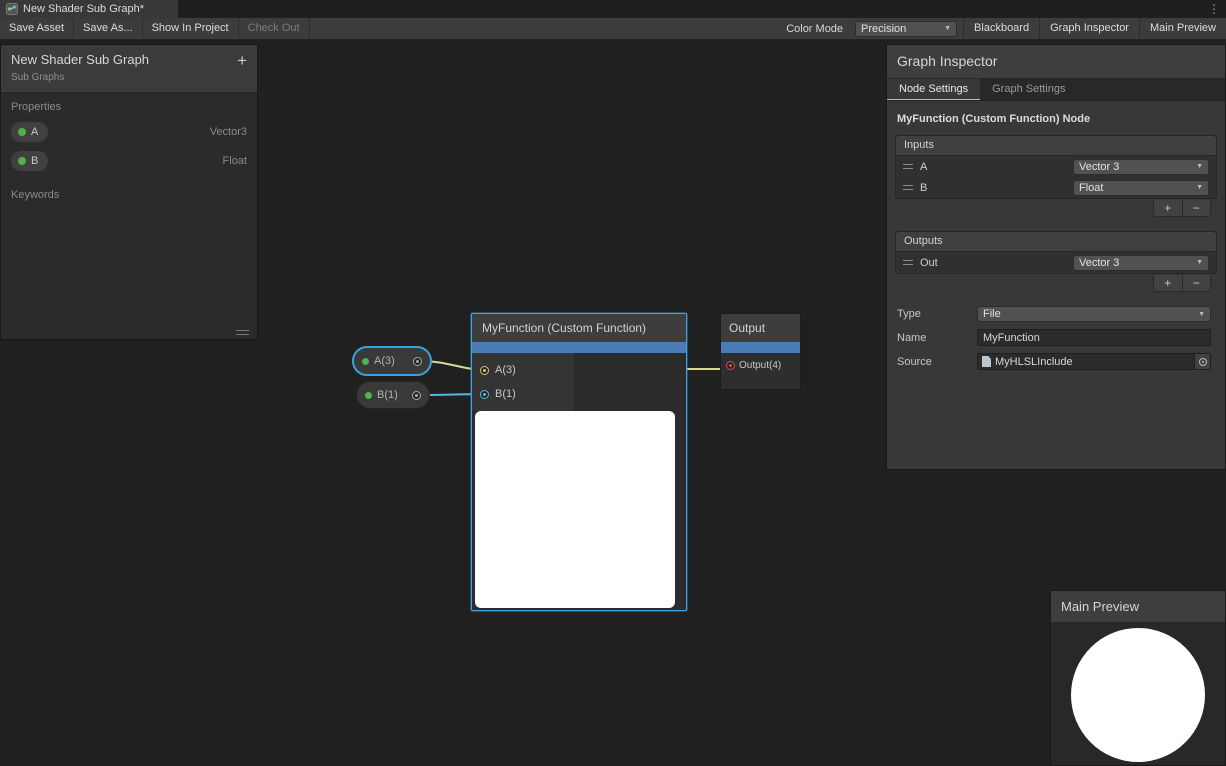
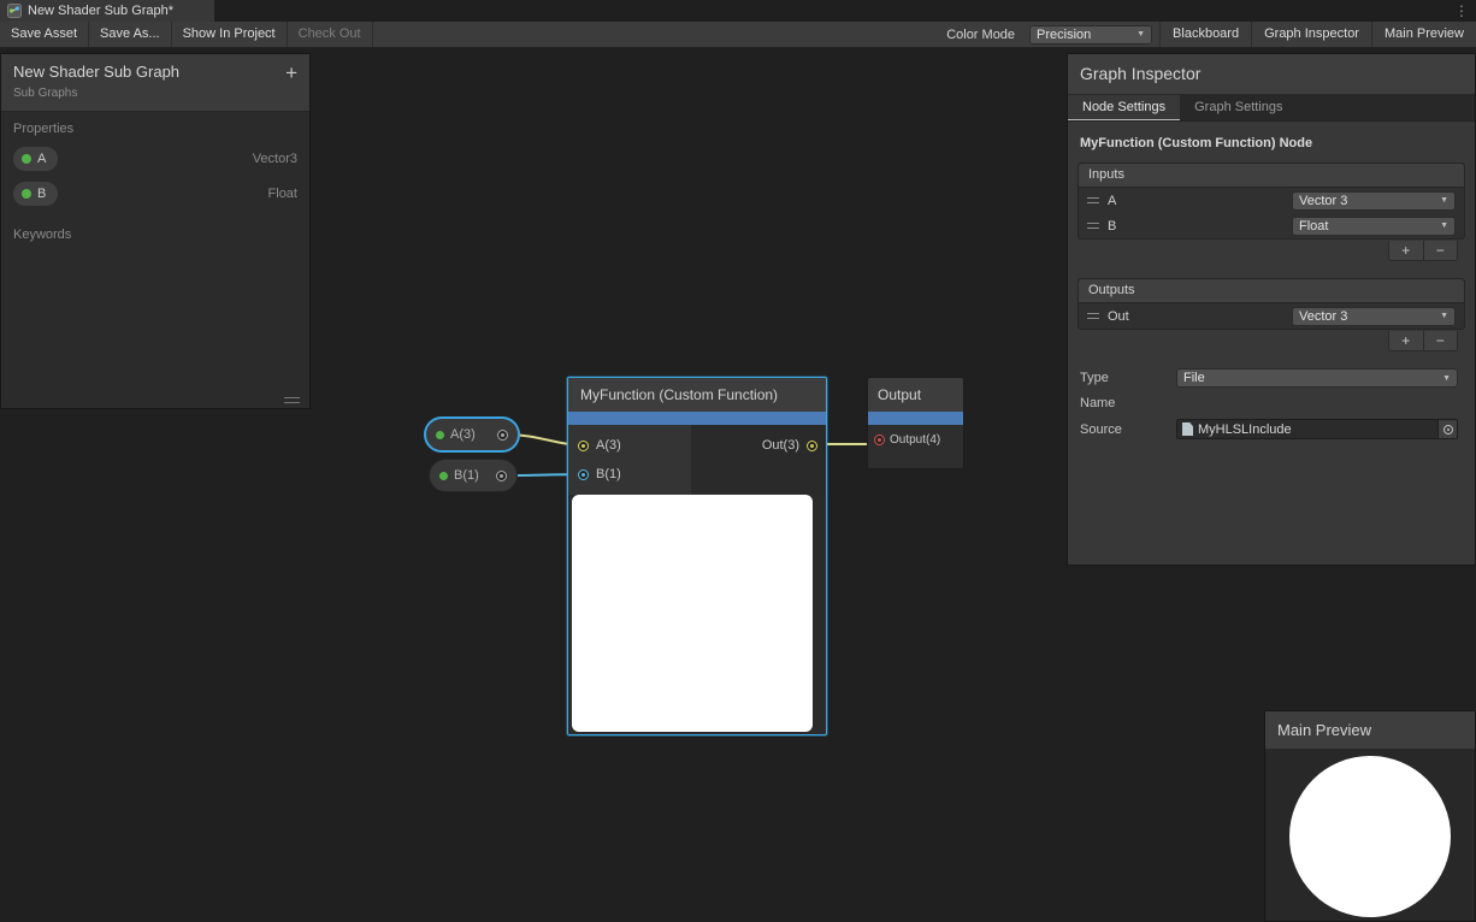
  New Shader Sub Graph*
  ⋮
  Save Asset
  Save As...
  Show In Project
  Check Out
  Color Mode
  Precision
  Blackboard
  Graph Inspector
  Main Preview
  New Shader Sub Graph
  Sub Graphs
  +
  Properties
  A
  Vector3
  B
  Float
  Keywords
  Graph Inspector
  Node Settings
  Graph Settings
  MyFunction (Custom Function) Node
  Inputs
  A
  Vector 3
  B
  Float
  +
  −
  Outputs
  Out
  Vector 3
  +
  −
  Type
  File
  Name
- MyFunction
  Source
  MyHLSLInclude
  A(3)
  B(1)
  MyFunction (Custom Function)
  A(3)
  B(1)
+ Out(3)
  Output
  Output(4)
  Main Preview
